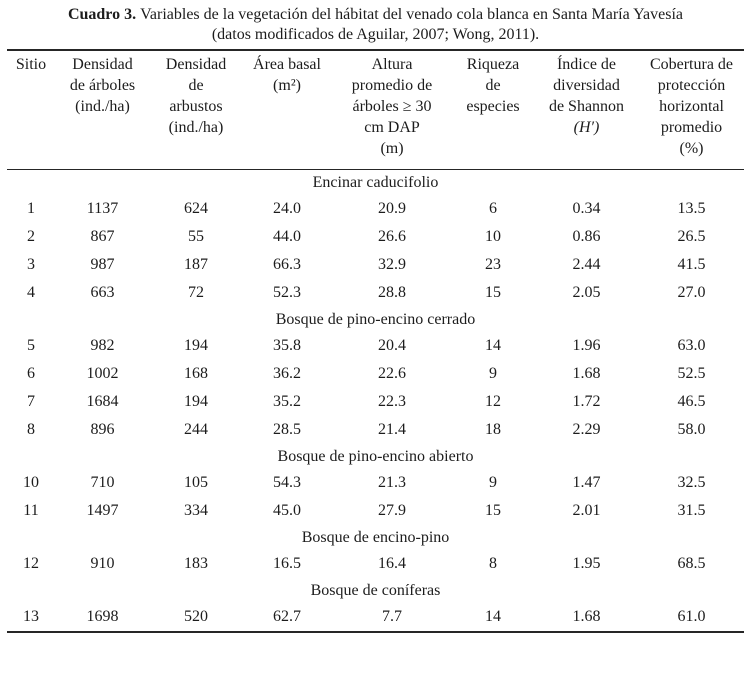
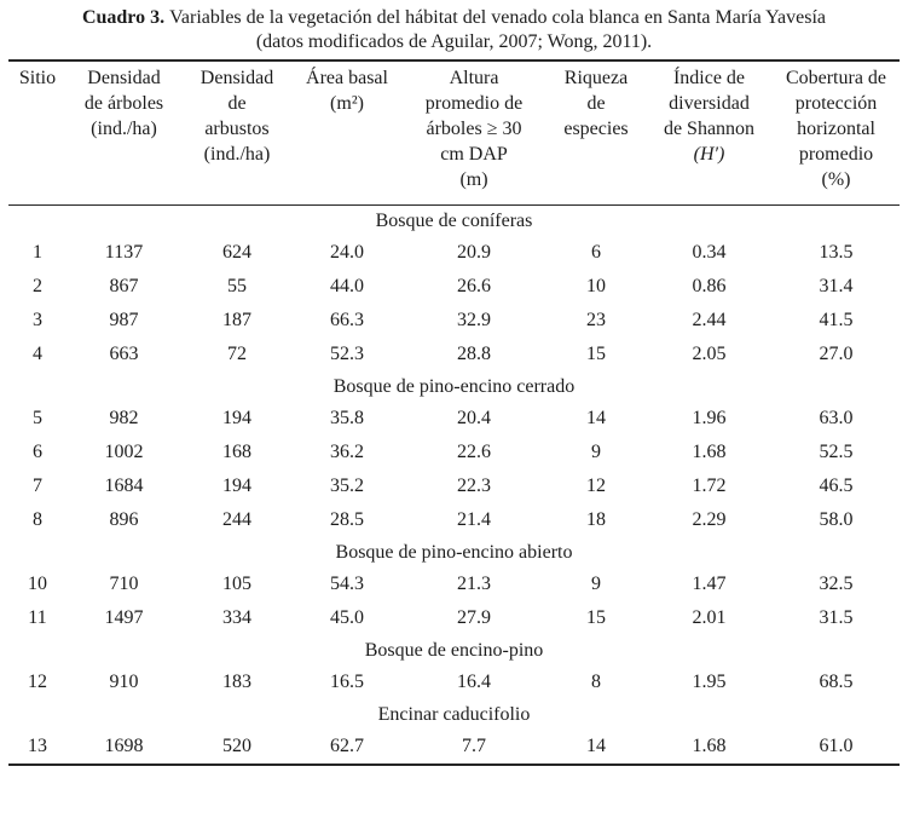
  Cuadro 3. Variables de la vegetación del hábitat del venado cola blanca en Santa María Yavesía
  (datos modificados de Aguilar, 2007; Wong, 2011).
  Sitio	Densidad de árboles (ind./ha)	Densidad de arbustos (ind./ha)	Área basal (m²)	Altura promedio de árboles ≥ 30 cm DAP (m)	Riqueza de especies	Índice de diversidad de Shannon(H′)	Cobertura de protección horizontal promedio (%)
- Encinar caducifolio
+ Bosque de coníferas
  1	1137	624	24.0	20.9	6	0.34	13.5
- 2	867	55	44.0	26.6	10	0.86	26.5
+ 2	867	55	44.0	26.6	10	0.86	31.4
  3	987	187	66.3	32.9	23	2.44	41.5
  4	663	72	52.3	28.8	15	2.05	27.0
  Bosque de pino-encino cerrado
  5	982	194	35.8	20.4	14	1.96	63.0
  6	1002	168	36.2	22.6	9	1.68	52.5
  7	1684	194	35.2	22.3	12	1.72	46.5
  8	896	244	28.5	21.4	18	2.29	58.0
  Bosque de pino-encino abierto
  10	710	105	54.3	21.3	9	1.47	32.5
  11	1497	334	45.0	27.9	15	2.01	31.5
  Bosque de encino-pino
  12	910	183	16.5	16.4	8	1.95	68.5
- Bosque de coníferas
+ Encinar caducifolio
  13	1698	520	62.7	7.7	14	1.68	61.0
